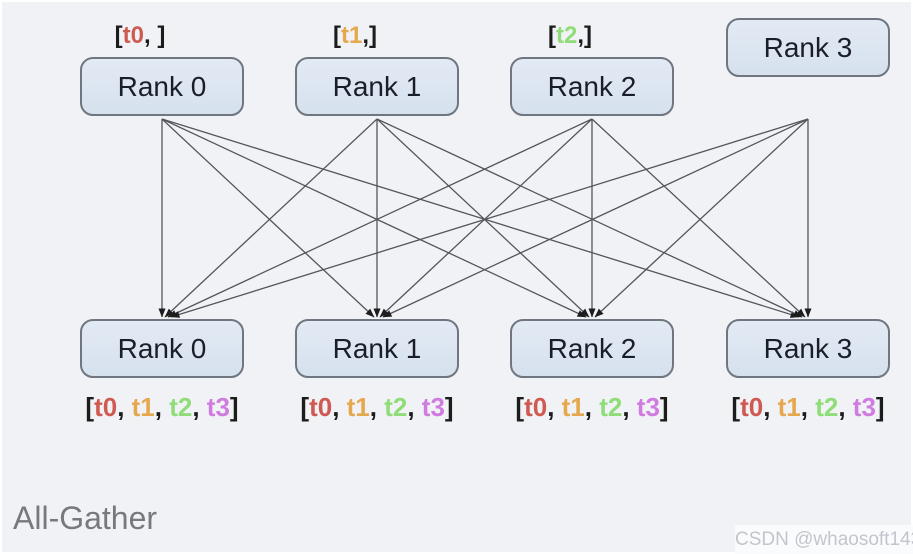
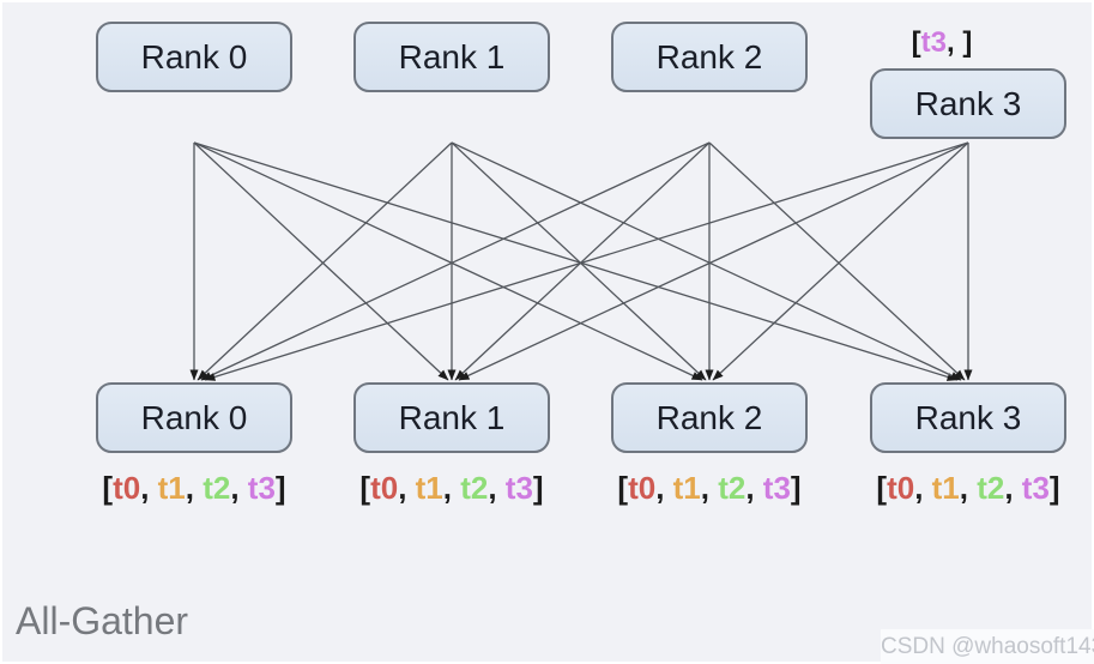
- [t0, ]
  Rank 0
- [t1,]
  Rank 1
- [t2,]
  Rank 2
+ [t3, ]
  Rank 3
  Rank 0
  [t0, t1, t2, t3]
  Rank 1
  [t0, t1, t2, t3]
  Rank 2
  [t0, t1, t2, t3]
  Rank 3
  [t0, t1, t2, t3]
  All-Gather
  CSDN @whaosoft14
